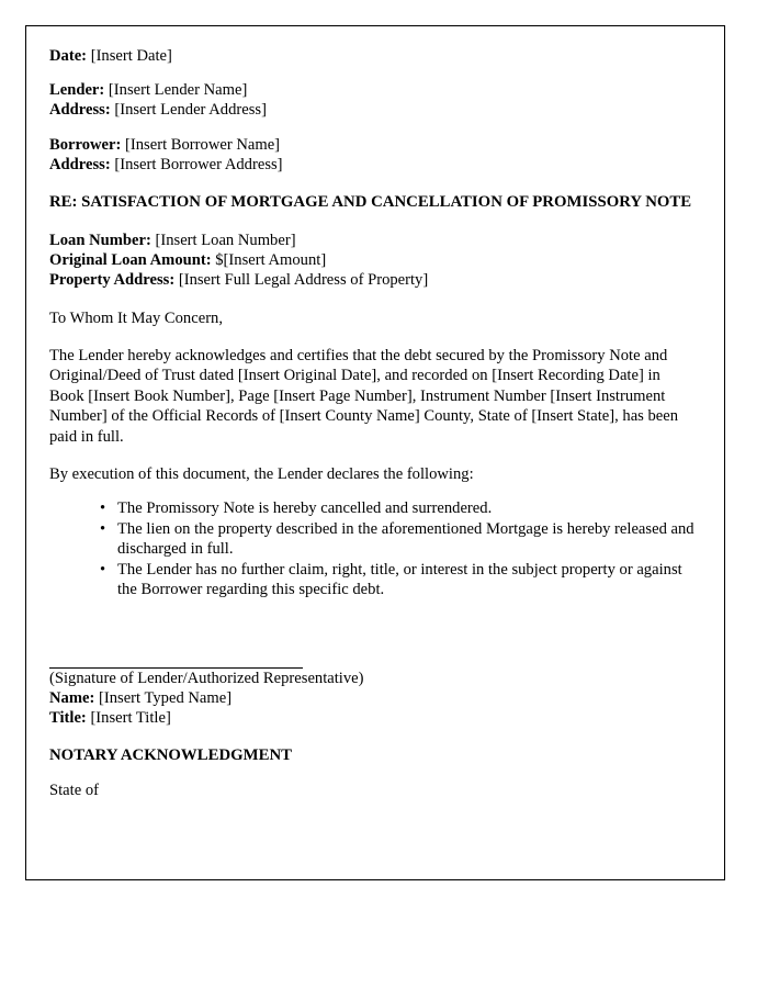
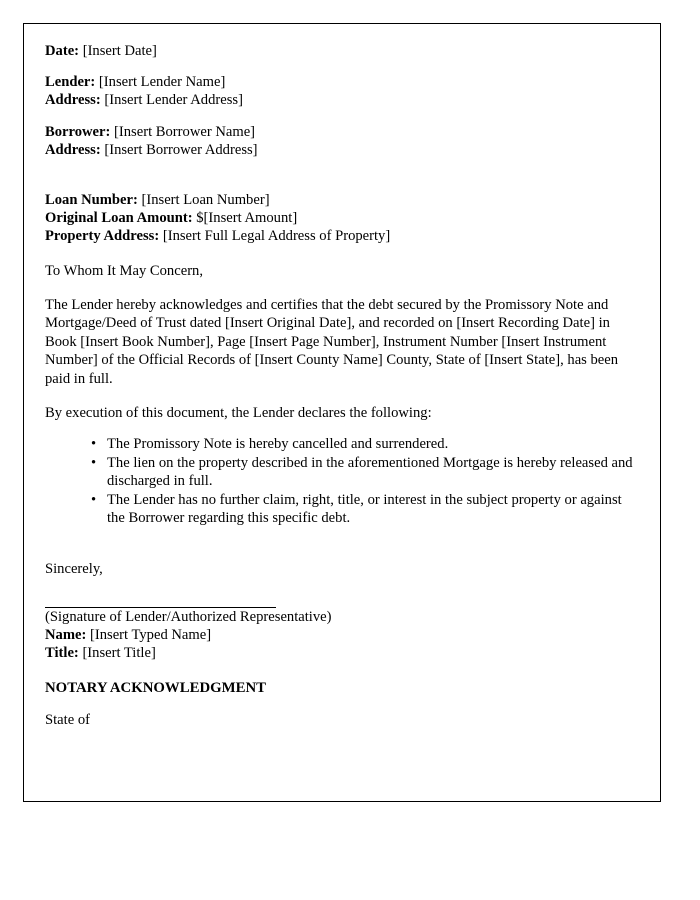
  Date: [Insert Date]
  Lender: [Insert Lender Name]
  Address: [Insert Lender Address]
  Borrower: [Insert Borrower Name]
  Address: [Insert Borrower Address]
- RE: SATISFACTION OF MORTGAGE AND CANCELLATION OF PROMISSORY NOTE
  Loan Number: [Insert Loan Number]
  Original Loan Amount: $[Insert Amount]
  Property Address: [Insert Full Legal Address of Property]
  To Whom It May Concern,
- The Lender hereby acknowledges and certifies that the debt secured by the Promissory Note and Original/Deed of Trust dated [Insert Original Date], and recorded on [Insert Recording Date] in Book [Insert Book Number], Page [Insert Page Number], Instrument Number [Insert Instrument Number] of the Official Records of [Insert County Name] County, State of [Insert State], has been paid in full.
+ The Lender hereby acknowledges and certifies that the debt secured by the Promissory Note and Mortgage/Deed of Trust dated [Insert Original Date], and recorded on [Insert Recording Date] in Book [Insert Book Number], Page [Insert Page Number], Instrument Number [Insert Instrument Number] of the Official Records of [Insert County Name] County, State of [Insert State], has been paid in full.
  By execution of this document, the Lender declares the following:
  •
  The Promissory Note is hereby cancelled and surrendered.
  •
  The lien on the property described in the aforementioned Mortgage is hereby released and discharged in full.
  •
  The Lender has no further claim, right, title, or interest in the subject property or against the Borrower regarding this specific debt.
+ Sincerely,
  (Signature of Lender/Authorized Representative)
  Name: [Insert Typed Name]
  Title: [Insert Title]
  NOTARY ACKNOWLEDGMENT
  State of
